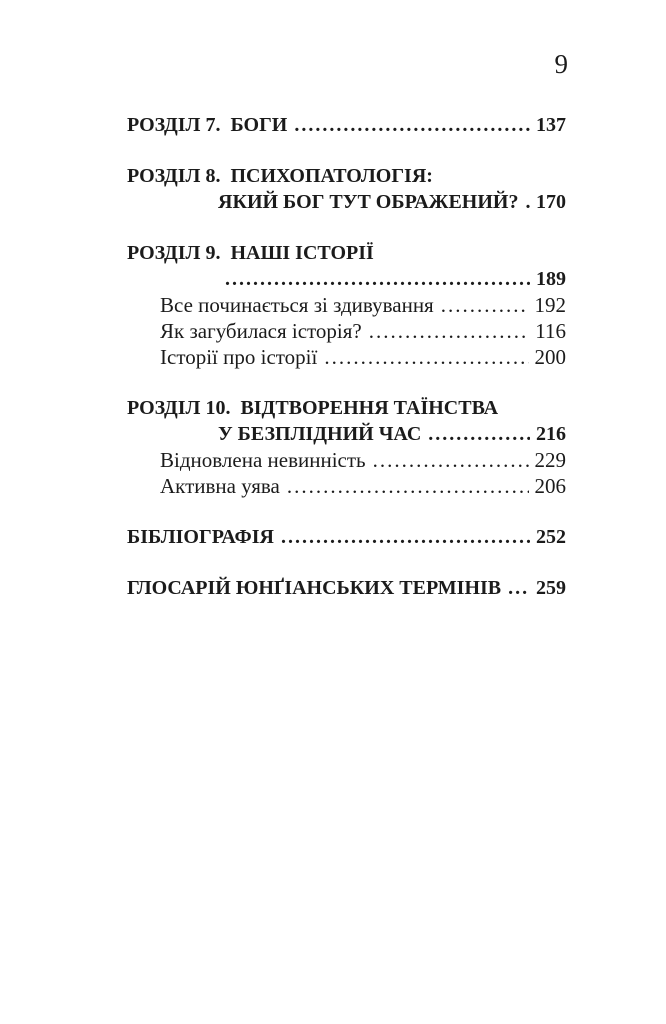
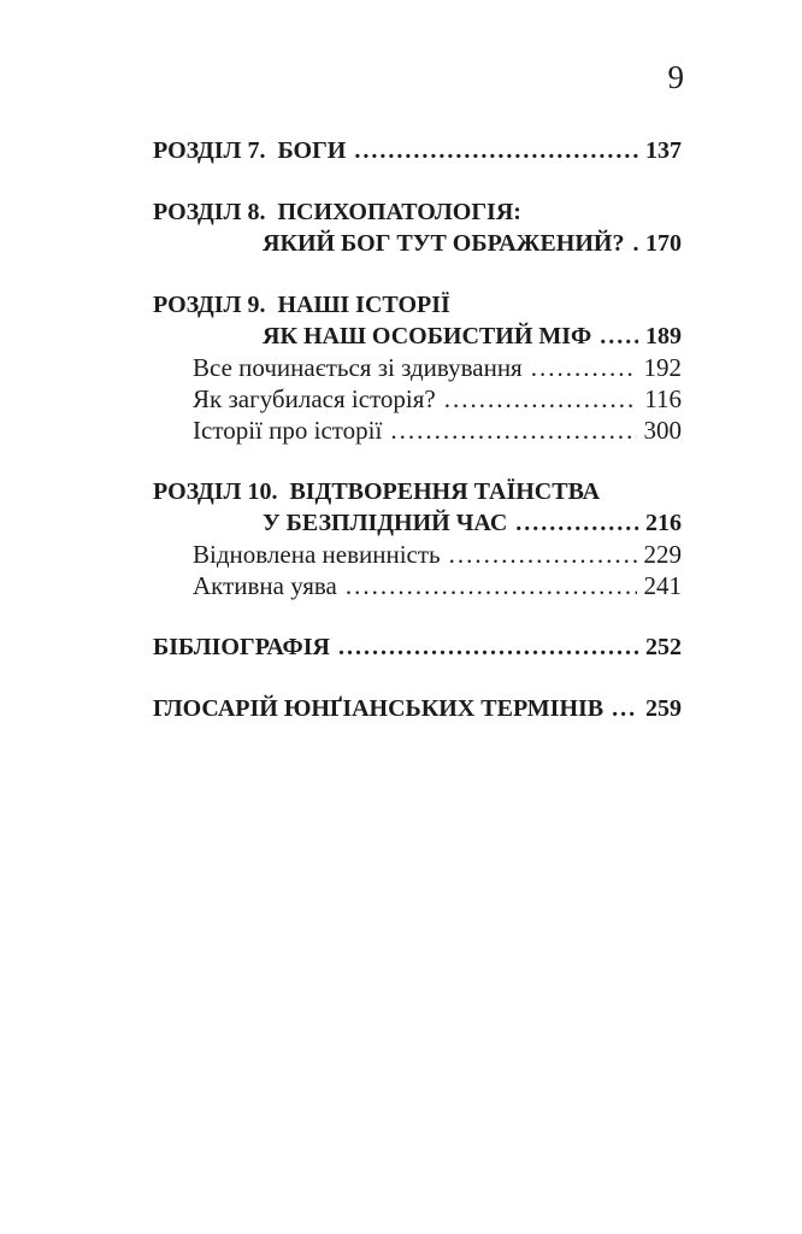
  9
  РОЗДІЛ 7. БОГИ
  137
  РОЗДІЛ 8. ПСИХОПАТОЛОГІЯ:
  ЯКИЙ БОГ ТУТ ОБРАЖЕНИЙ?
  170
  РОЗДІЛ 9. НАШІ ІСТОРІЇ
+ ЯК НАШ ОСОБИСТИЙ МІФ
  189
  Все починається зі здивування
  192
  Як загубилася історія?
  116
  Історії про історії
- 200
+ 300
  РОЗДІЛ 10. ВІДТВОРЕННЯ ТАЇНСТВА
  У БЕЗПЛІДНИЙ ЧАС
  216
  Відновлена невинність
  229
  Активна уява
- 206
+ 241
  БІБЛІОГРАФІЯ
  252
  ГЛОСАРІЙ ЮНҐІАНСЬКИХ ТЕРМІНІВ
  259
